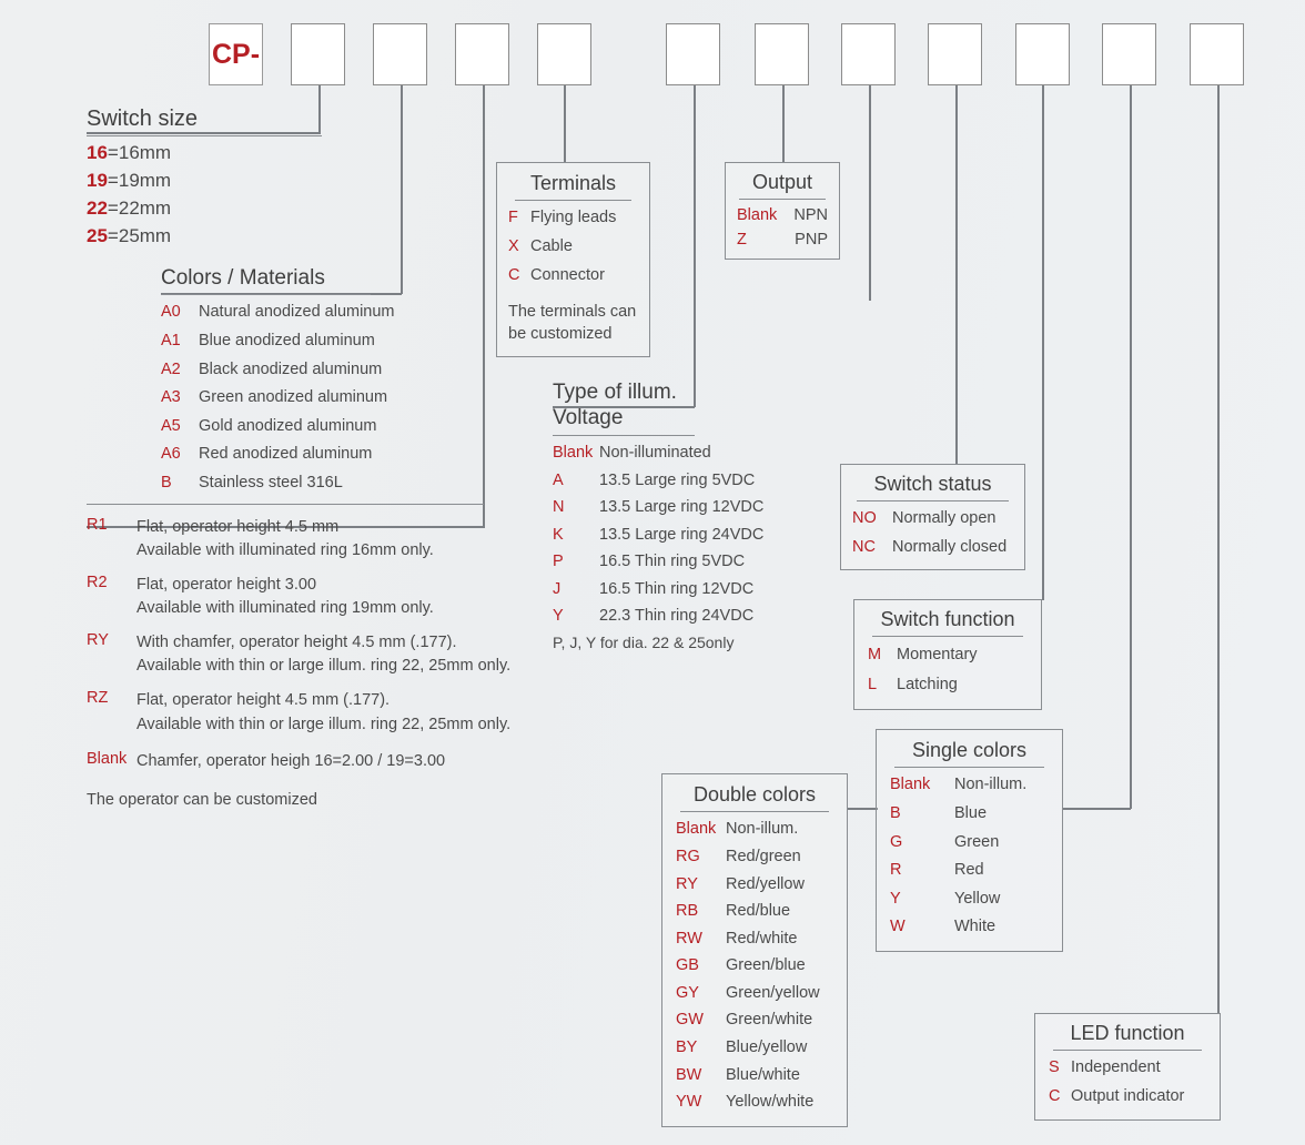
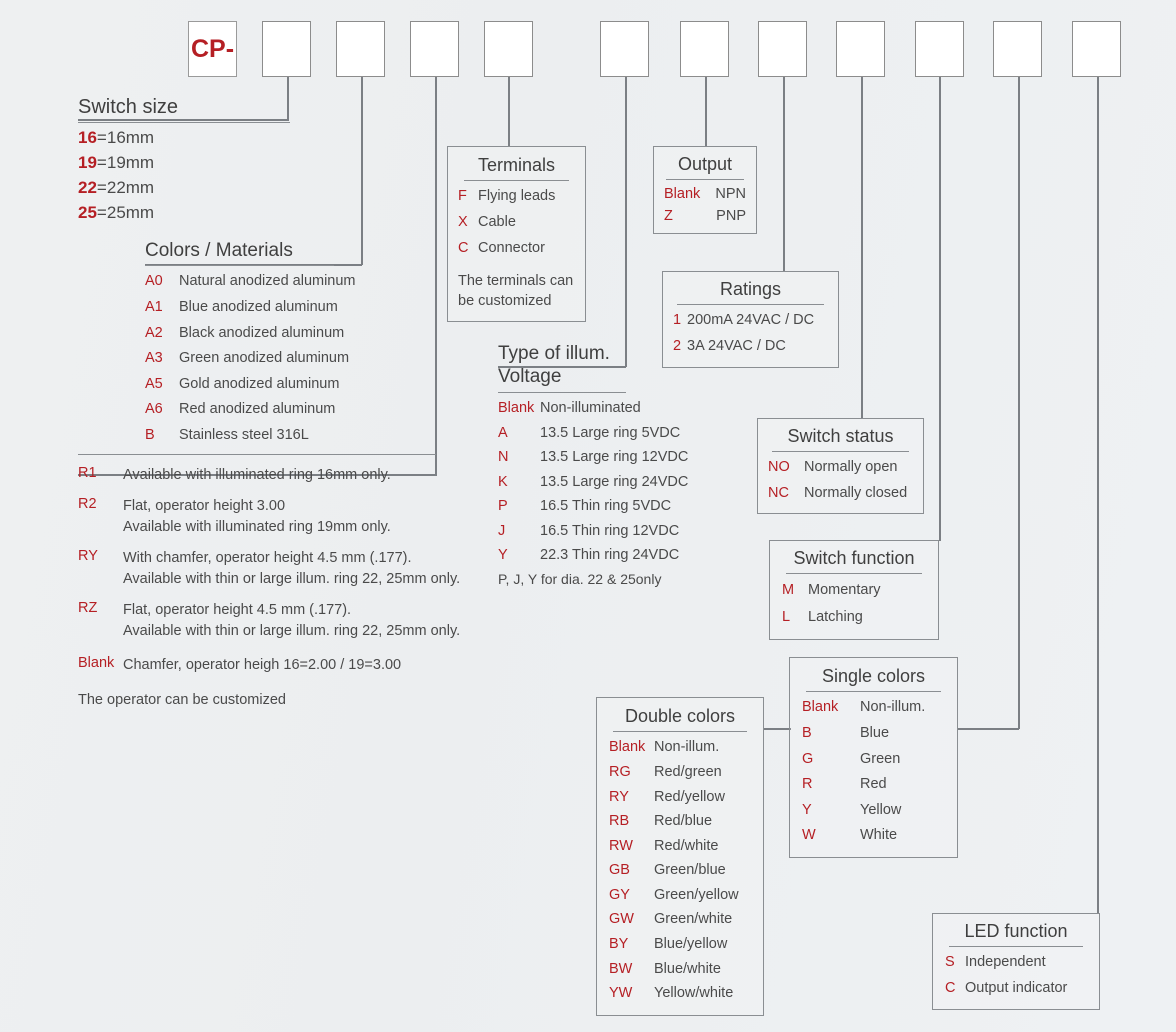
  CP-
  Switch size
  16=16mm
  19=19mm
  22=22mm
  25=25mm
  Colors / Materials
  A0
  Natural anodized aluminum
  A1
  Blue anodized aluminum
  A2
  Black anodized aluminum
  A3
  Green anodized aluminum
  A5
  Gold anodized aluminum
  A6
  Red anodized aluminum
  B
  Stainless steel 316L
  R1
- Flat, operator height 4.5 mm
  Available with illuminated ring 16mm only.
  R2
  Flat, operator height 3.00
  Available with illuminated ring 19mm only.
  RY
  With chamfer, operator height 4.5 mm (.177).
  Available with thin or large illum. ring 22, 25mm only.
  RZ
  Flat, operator height 4.5 mm (.177).
  Available with thin or large illum. ring 22, 25mm only.
  Blank
  Chamfer, operator heigh 16=2.00 / 19=3.00
  The operator can be customized
  Terminals
  F
  Flying leads
  X
  Cable
  C
  Connector
  The terminals can
  be customized
  Output
  Blank
  NPN
  Z
  PNP
+ Ratings
+ 1
+ 200mA 24VAC / DC
+ 2
+ 3A 24VAC / DC
  Type of illum.
  Voltage
  Blank
  Non-illuminated
  A
  13.5 Large ring 5VDC
  N
  13.5 Large ring 12VDC
  K
  13.5 Large ring 24VDC
  P
  16.5 Thin ring 5VDC
  J
  16.5 Thin ring 12VDC
  Y
  22.3 Thin ring 24VDC
  P, J, Y for dia. 22 & 25only
  Switch status
  NO
  Normally open
  NC
  Normally closed
  Switch function
  M
  Momentary
  L
  Latching
  Single colors
  Blank
  Non-illum.
  B
  Blue
  G
  Green
  R
  Red
  Y
  Yellow
  W
  White
  Double colors
  Blank
  Non-illum.
  RG
  Red/green
  RY
  Red/yellow
  RB
  Red/blue
  RW
  Red/white
  GB
  Green/blue
  GY
  Green/yellow
  GW
  Green/white
  BY
  Blue/yellow
  BW
  Blue/white
  YW
  Yellow/white
  LED function
  S
  Independent
  C
  Output indicator
